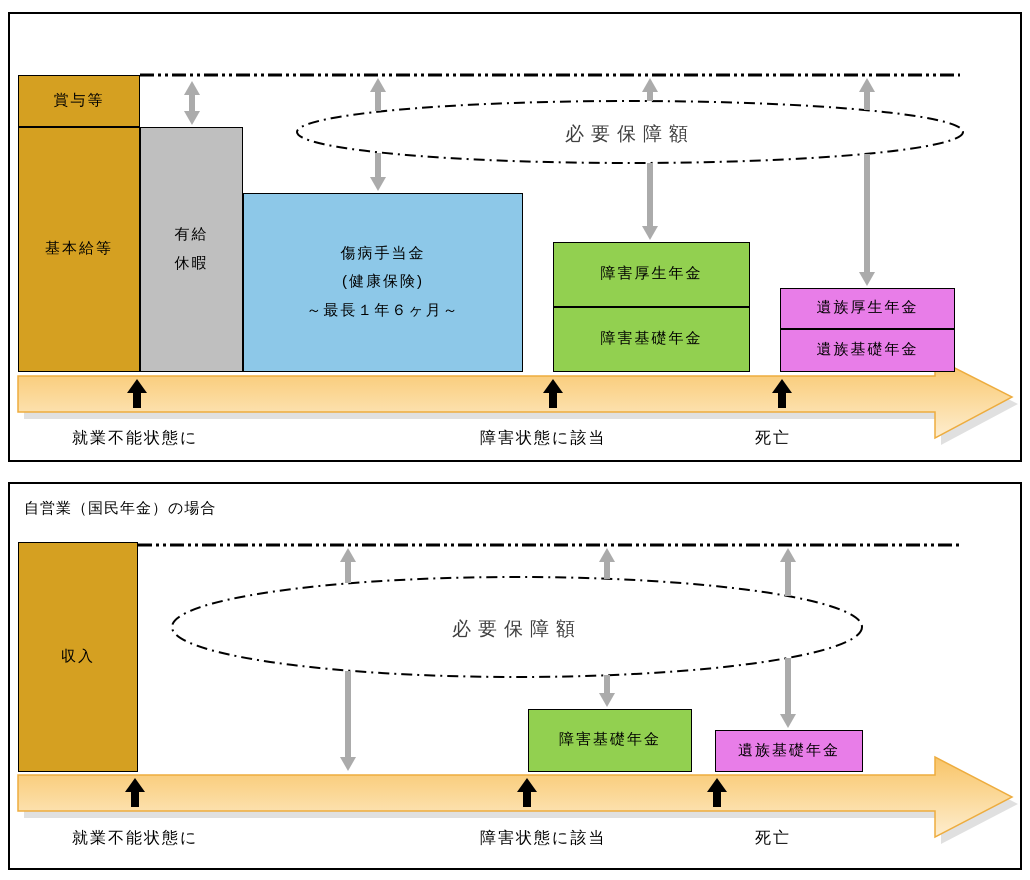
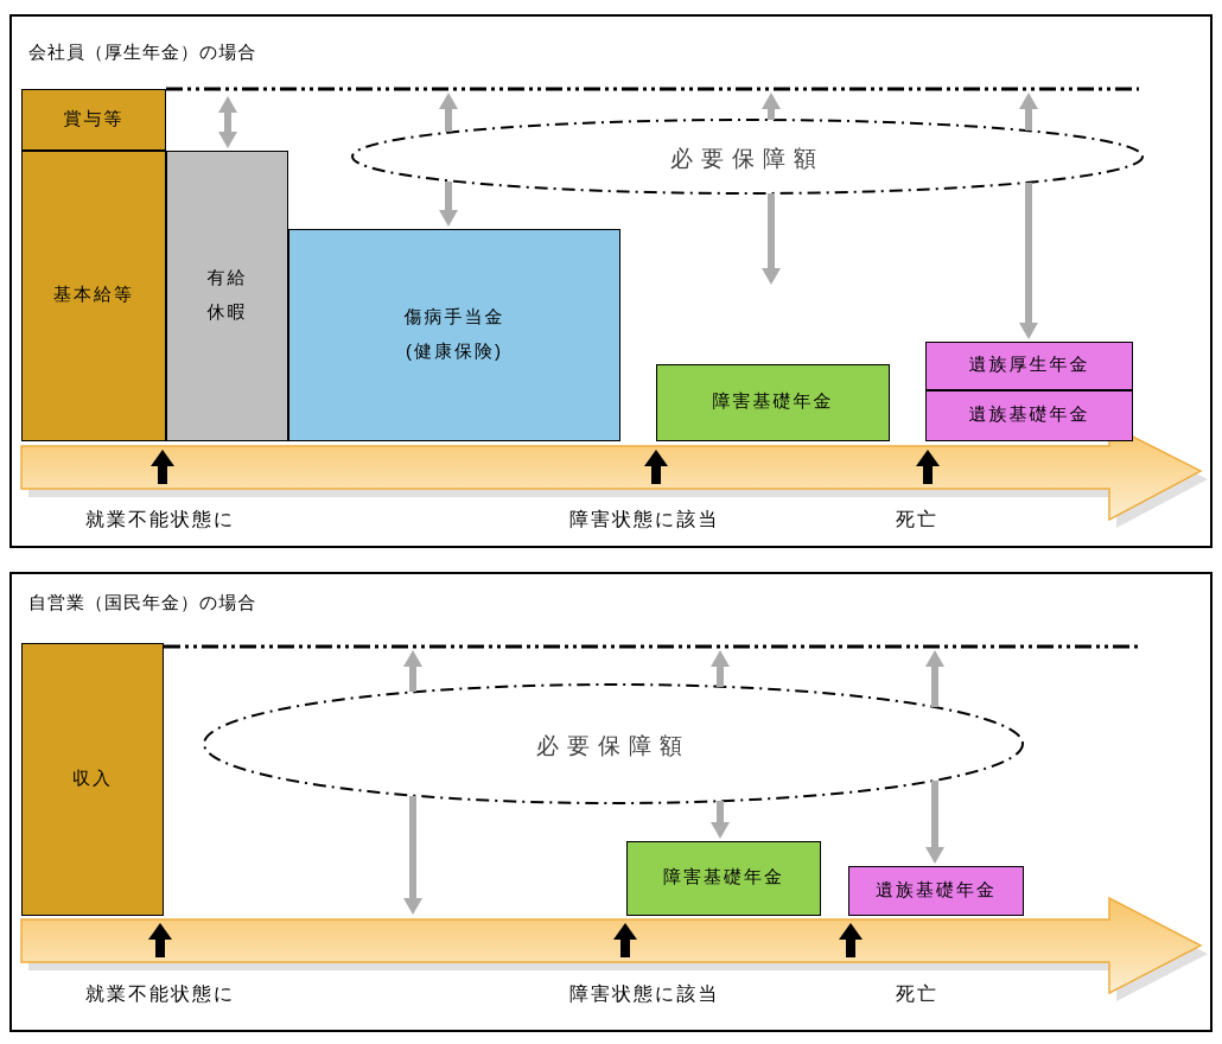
+ 会社員（厚生年金）の場合
  賞与等
  基本給等
  有給
  休暇
  傷病手当金
  (健康保険)
- ～最長１年６ヶ月～
- 障害厚生年金
  障害基礎年金
  遺族厚生年金
  遺族基礎年金
  必要保障額
  就業不能状態に
  障害状態に該当
  死亡
  自営業（国民年金）の場合
  収入
  障害基礎年金
  遺族基礎年金
  必要保障額
  就業不能状態に
  障害状態に該当
  死亡
